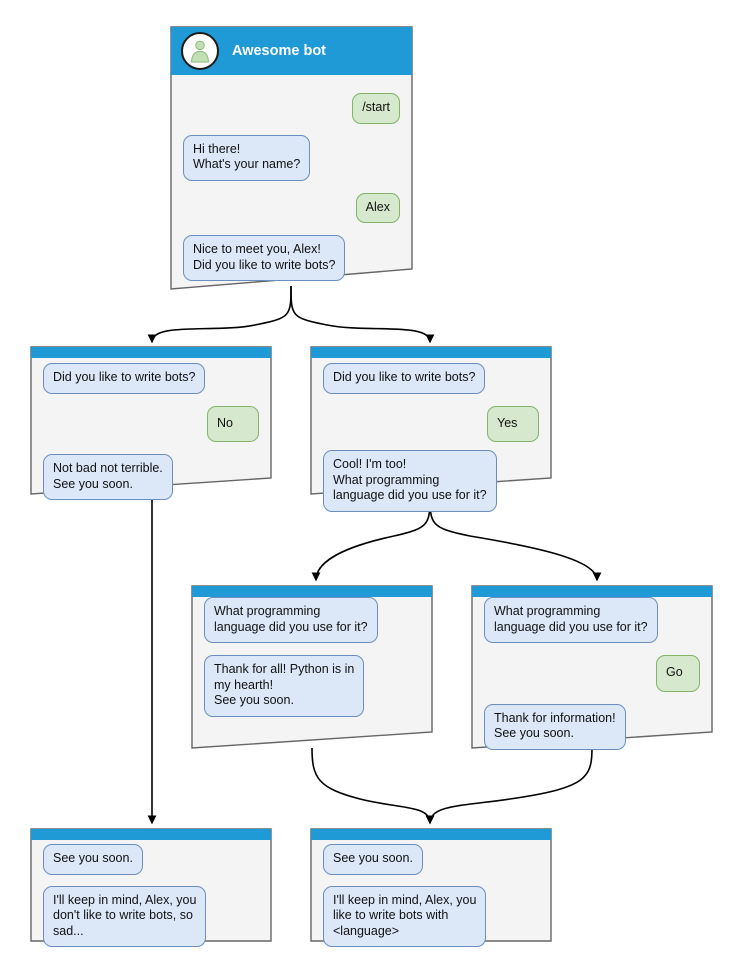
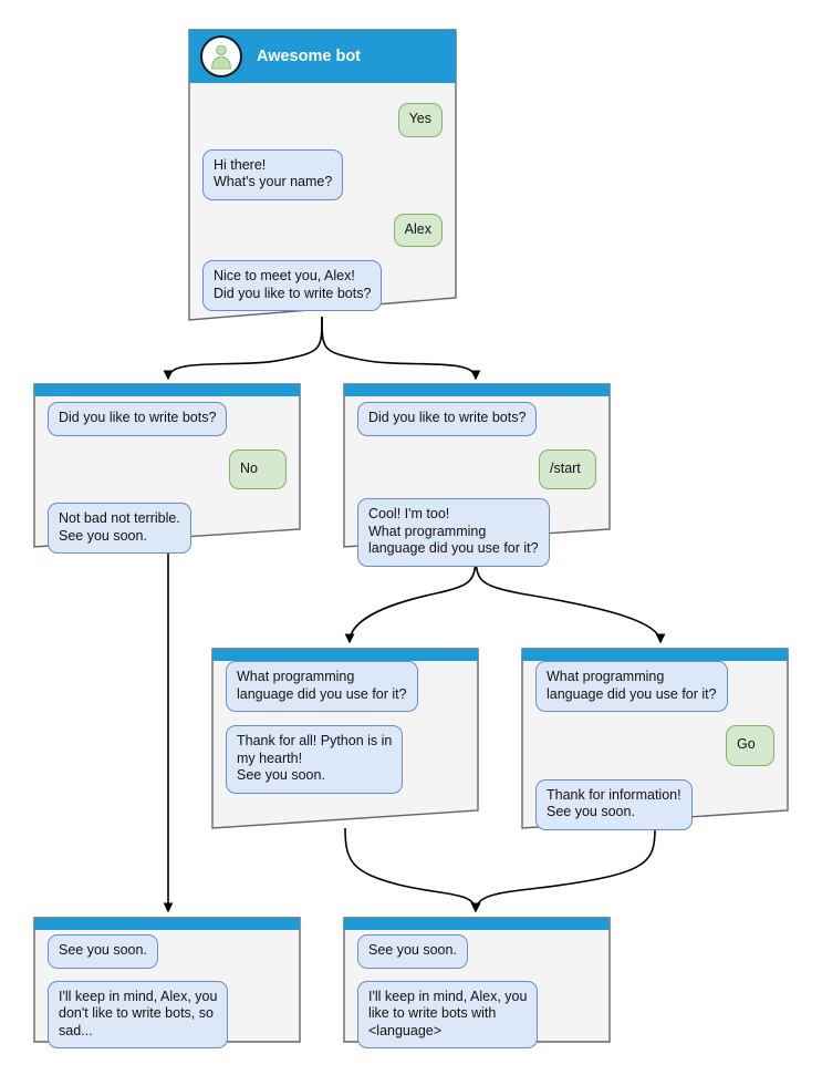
  Awesome bot
- /start
+ Yes
  Hi there!
  What's your name?
  Alex
  Nice to meet you, Alex!
  Did you like to write bots?
  Did you like to write bots?
  No
  Not bad not terrible.
  See you soon.
  Did you like to write bots?
- Yes
+ /start
  Cool! I'm too!
  What programming
  language did you use for it?
  What programming
  language did you use for it?
  Thank for all! Python is in
  my hearth!
  See you soon.
  What programming
  language did you use for it?
  Go
  Thank for information!
  See you soon.
  See you soon.
  I'll keep in mind, Alex, you
  don't like to write bots, so
  sad...
  See you soon.
  I'll keep in mind, Alex, you
  like to write bots with
  <language>
